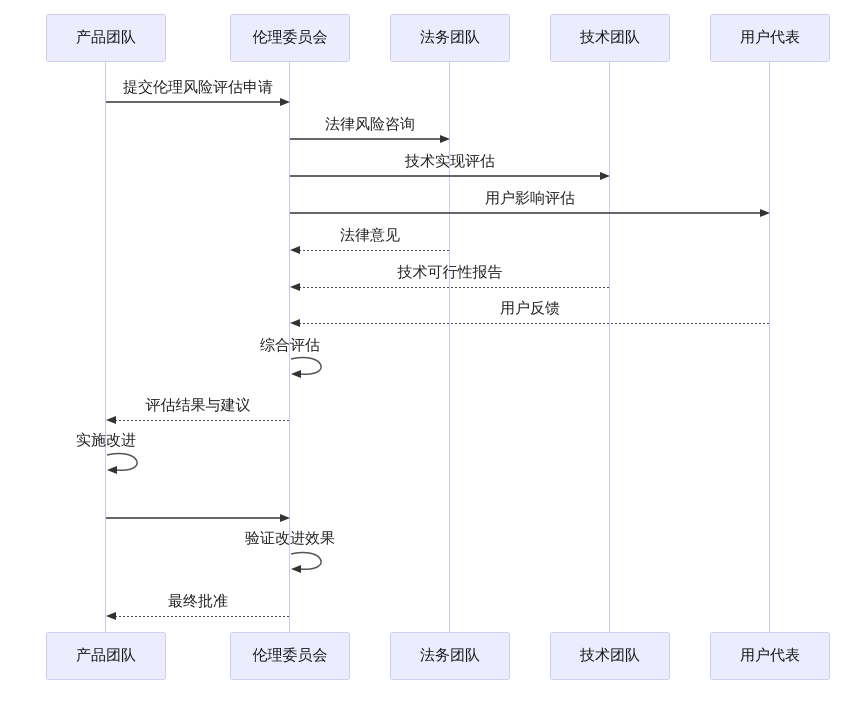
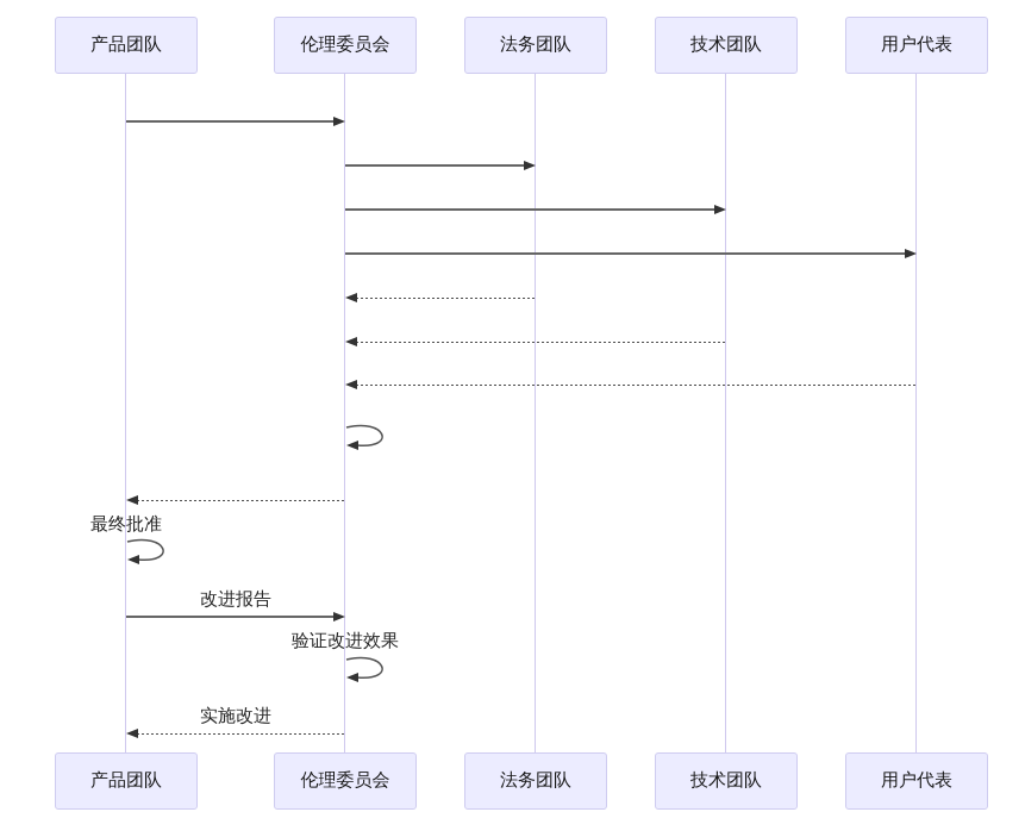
  产品团队
  伦理委员会
  法务团队
  技术团队
  用户代表
  产品团队
  伦理委员会
  法务团队
  技术团队
  用户代表
- 提交伦理风险评估申请
- 法律风险咨询
- 技术实现评估
- 用户影响评估
- 法律意见
- 技术可行性报告
- 用户反馈
- 综合评估
- 评估结果与建议
- 实施改进
+ 最终批准
+ 改进报告
  验证改进效果
- 最终批准
+ 实施改进
